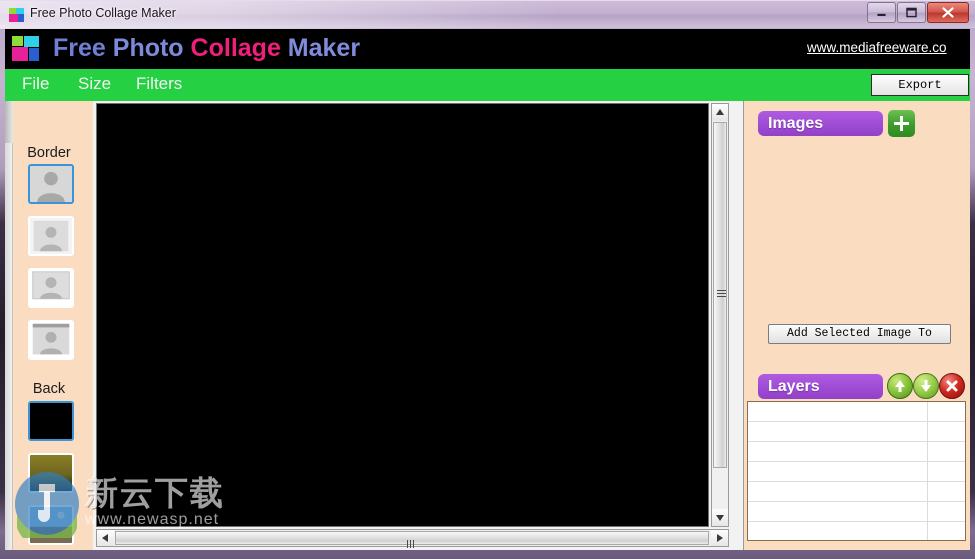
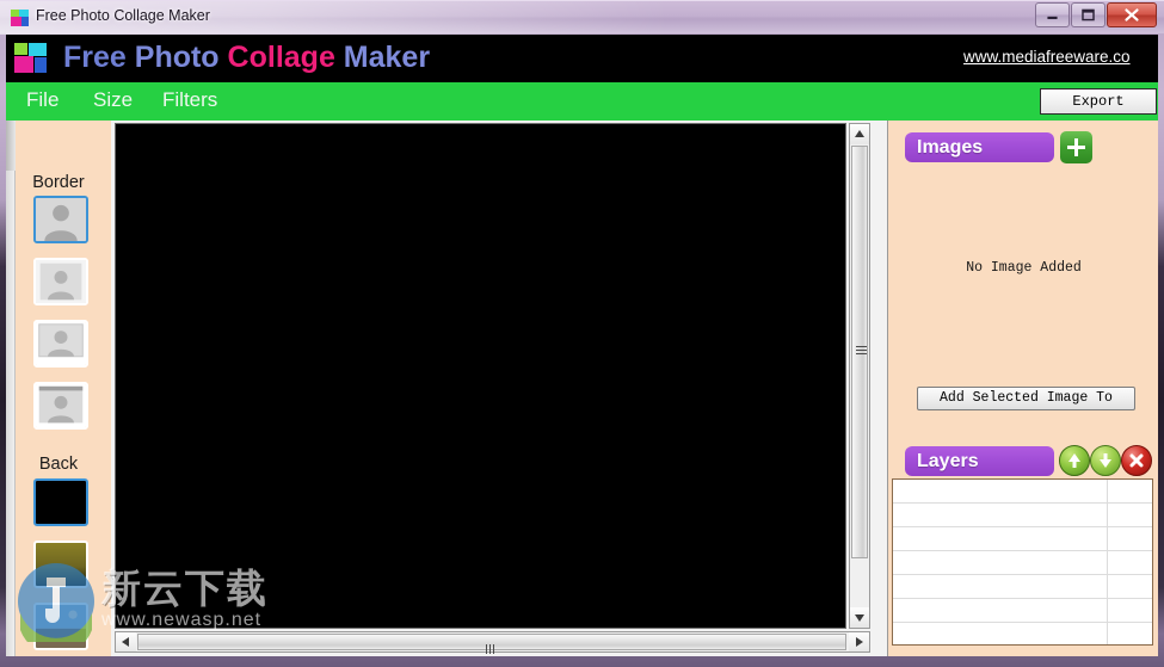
  Free Photo Collage Maker
  Free Photo Collage Maker
  www.mediafreeware.co
  File
  Size
  Filters
  Export
  Border
  Back
  Images
+ No Image Added
  Add Selected Image To
  Layers
  新云下载
  www.newasp.net
